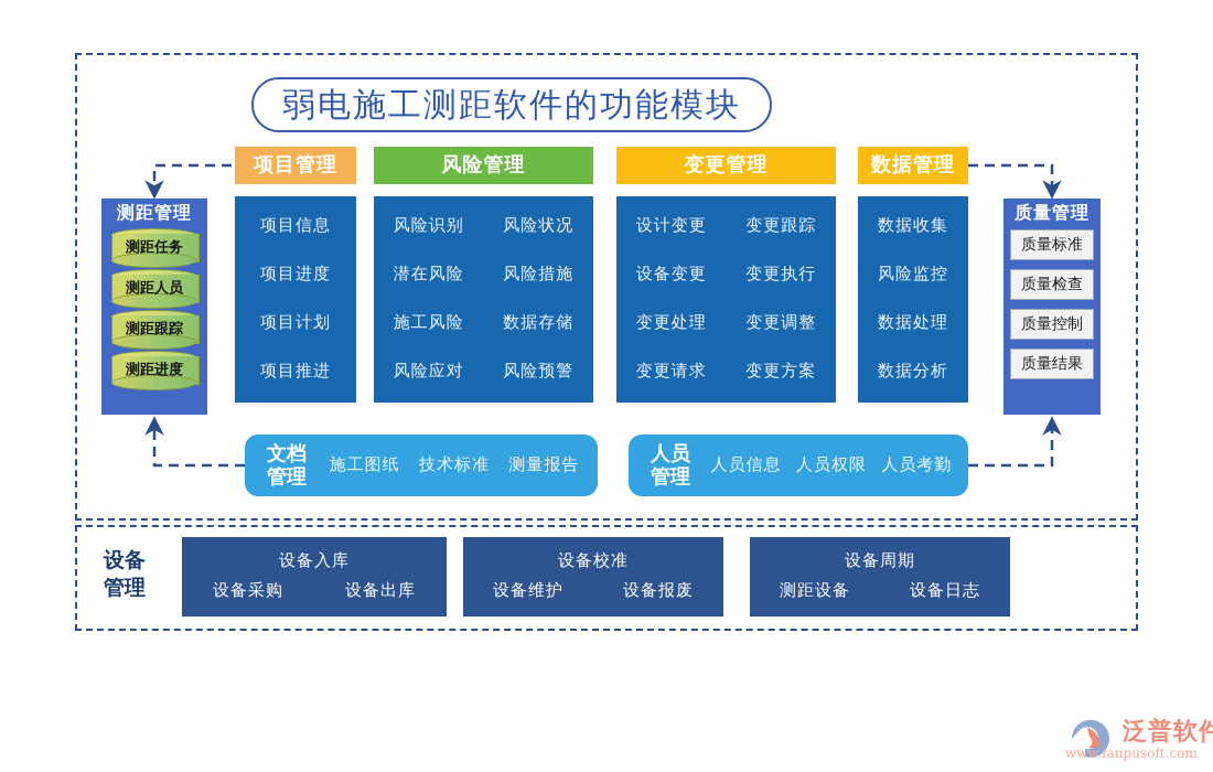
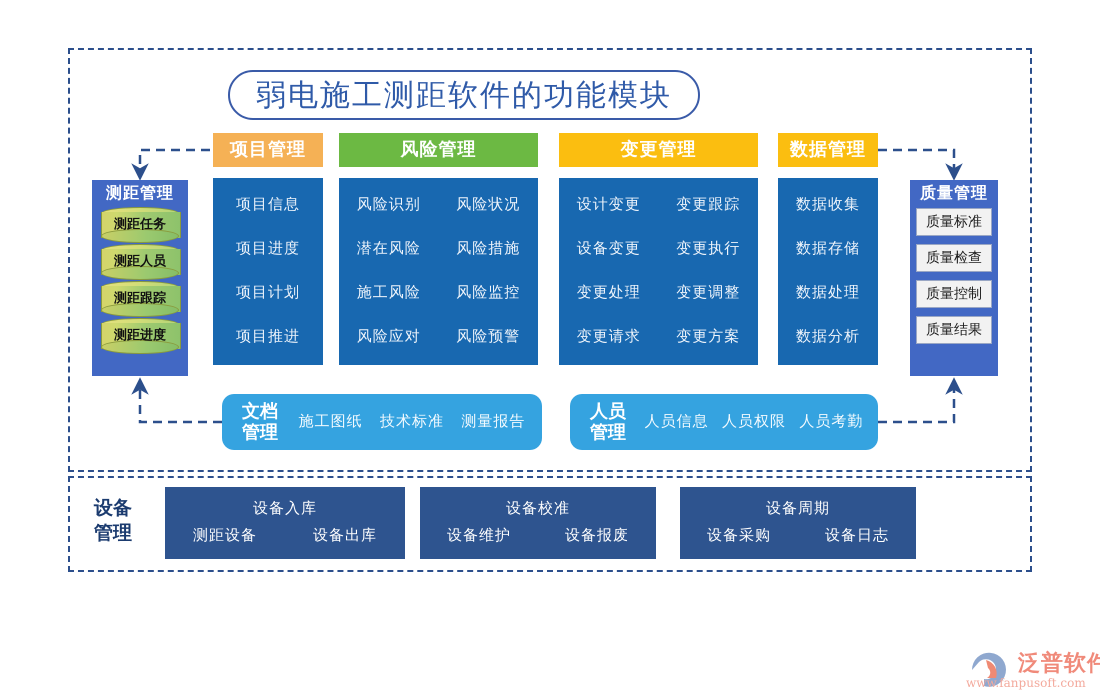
  弱电施工测距软件的功能模块
  项目管理
  项目信息
  项目进度
  项目计划
  项目推进
  风险管理
  风险识别
  风险状况
  潜在风险
  风险措施
  施工风险
- 数据存储
+ 风险监控
  风险应对
  风险预警
  变更管理
  设计变更
  变更跟踪
  设备变更
  变更执行
  变更处理
  变更调整
  变更请求
  变更方案
  数据管理
  数据收集
- 风险监控
+ 数据存储
  数据处理
  数据分析
  测距管理
  测距任务
  测距人员
  测距跟踪
  测距进度
  质量管理
  质量标准
  质量检查
  质量控制
  质量结果
  文档
  管理
  施工图纸
  技术标准
  测量报告
  人员
  管理
  人员信息
  人员权限
  人员考勤
  设备
  管理
  设备入库
- 设备采购
+ 测距设备
  设备出库
  设备校准
  设备维护
  设备报废
  设备周期
- 测距设备
+ 设备采购
  设备日志
  泛普软件
  www.fanpusoft.com
